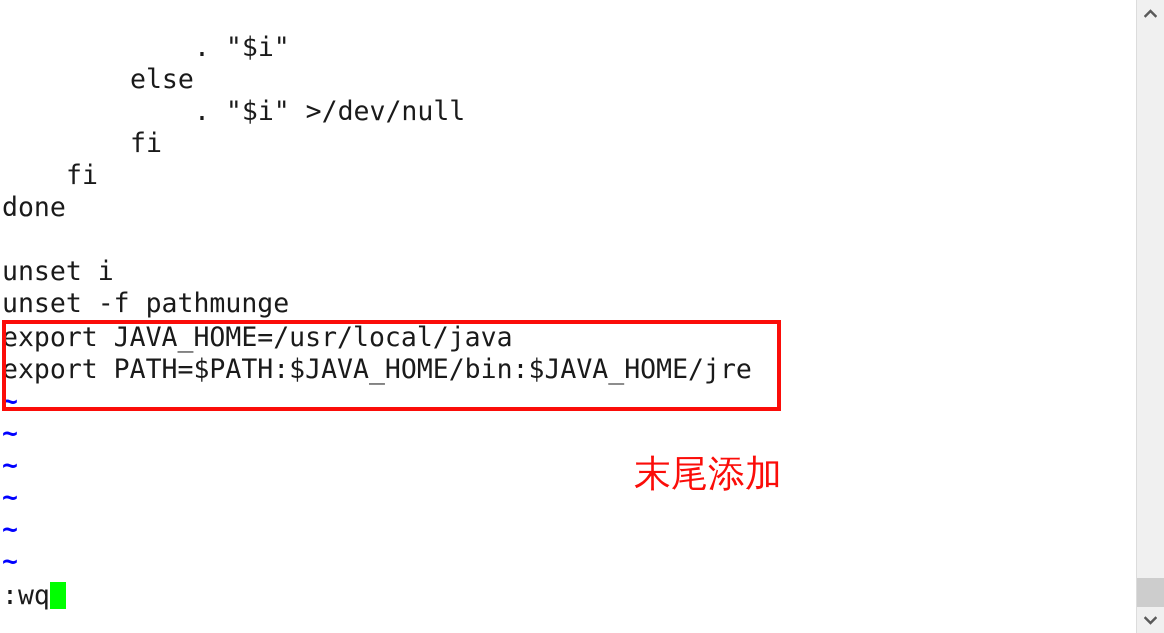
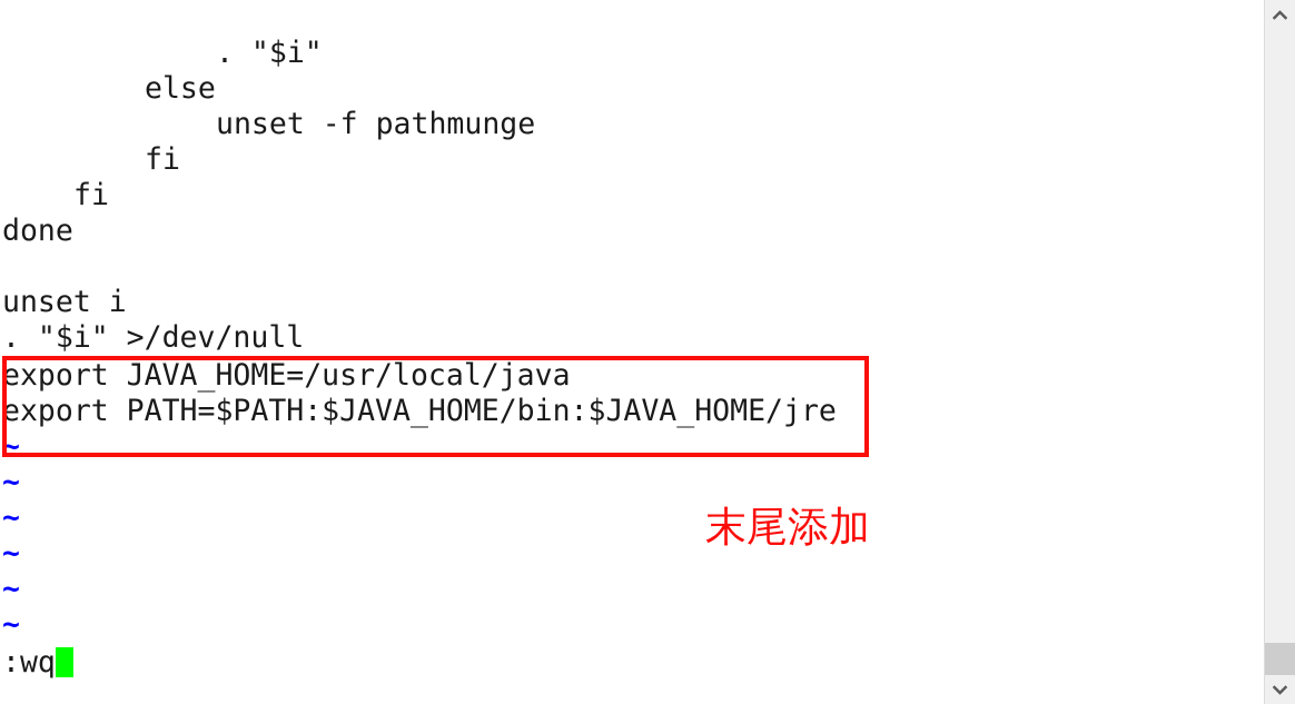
  . "$i"
  else
- . "$i" >/dev/null
+ unset -f pathmunge
  fi
  fi
  done
  unset i
- unset -f pathmunge
+ . "$i" >/dev/null
  export JAVA_HOME=/usr/local/java
  export PATH=$PATH:$JAVA_HOME/bin:$JAVA_HOME/jre
  ~
  ~
  ~
  ~
  ~
  ~
  :wq
  末尾添加
